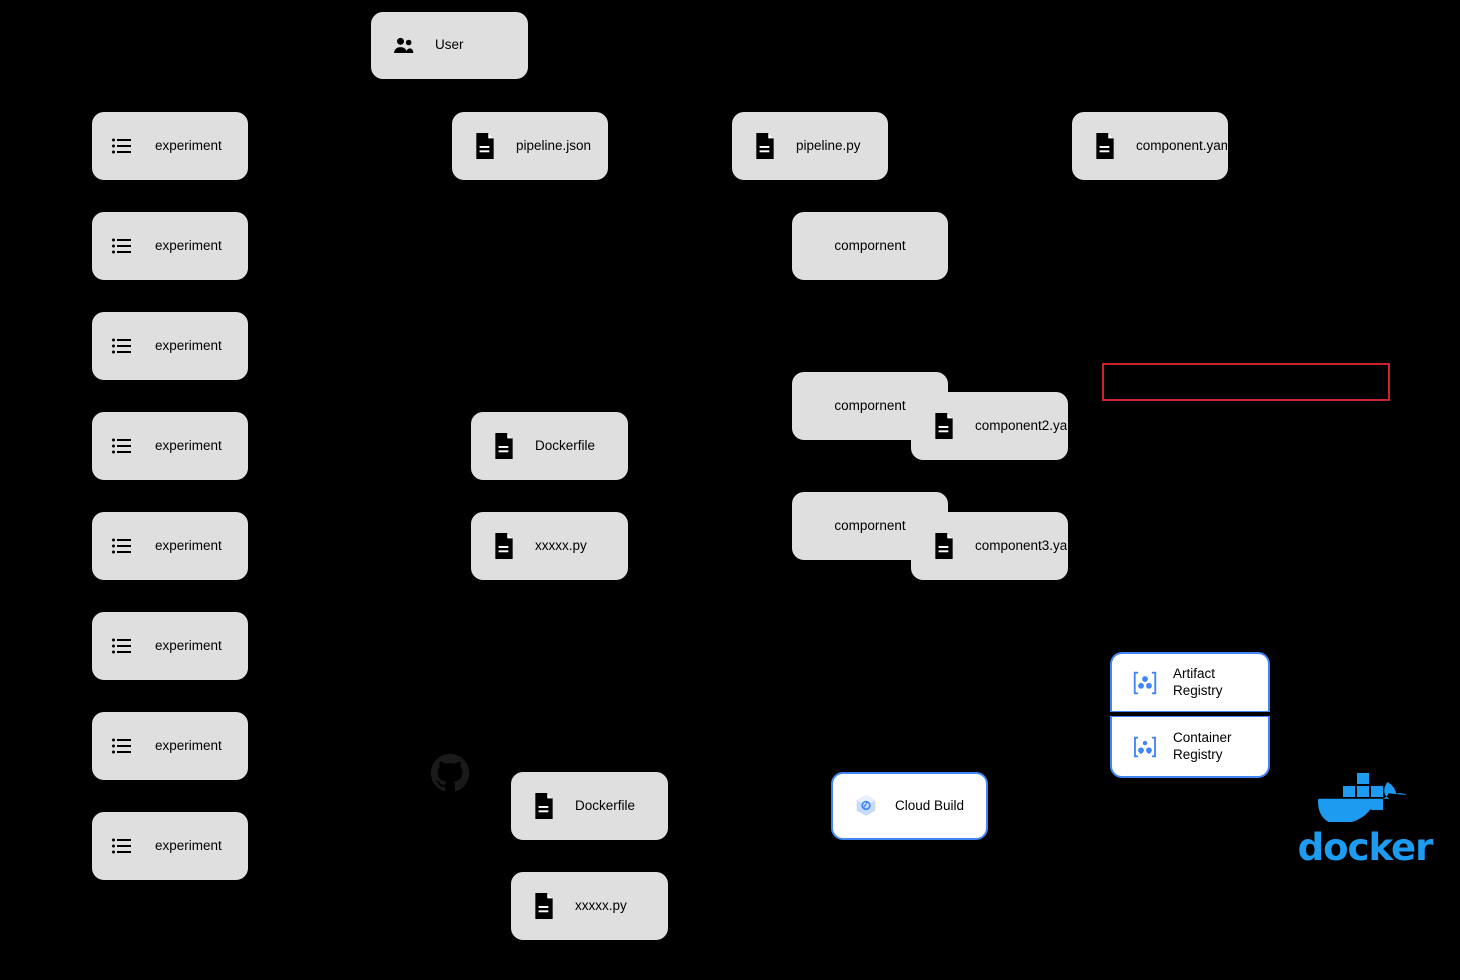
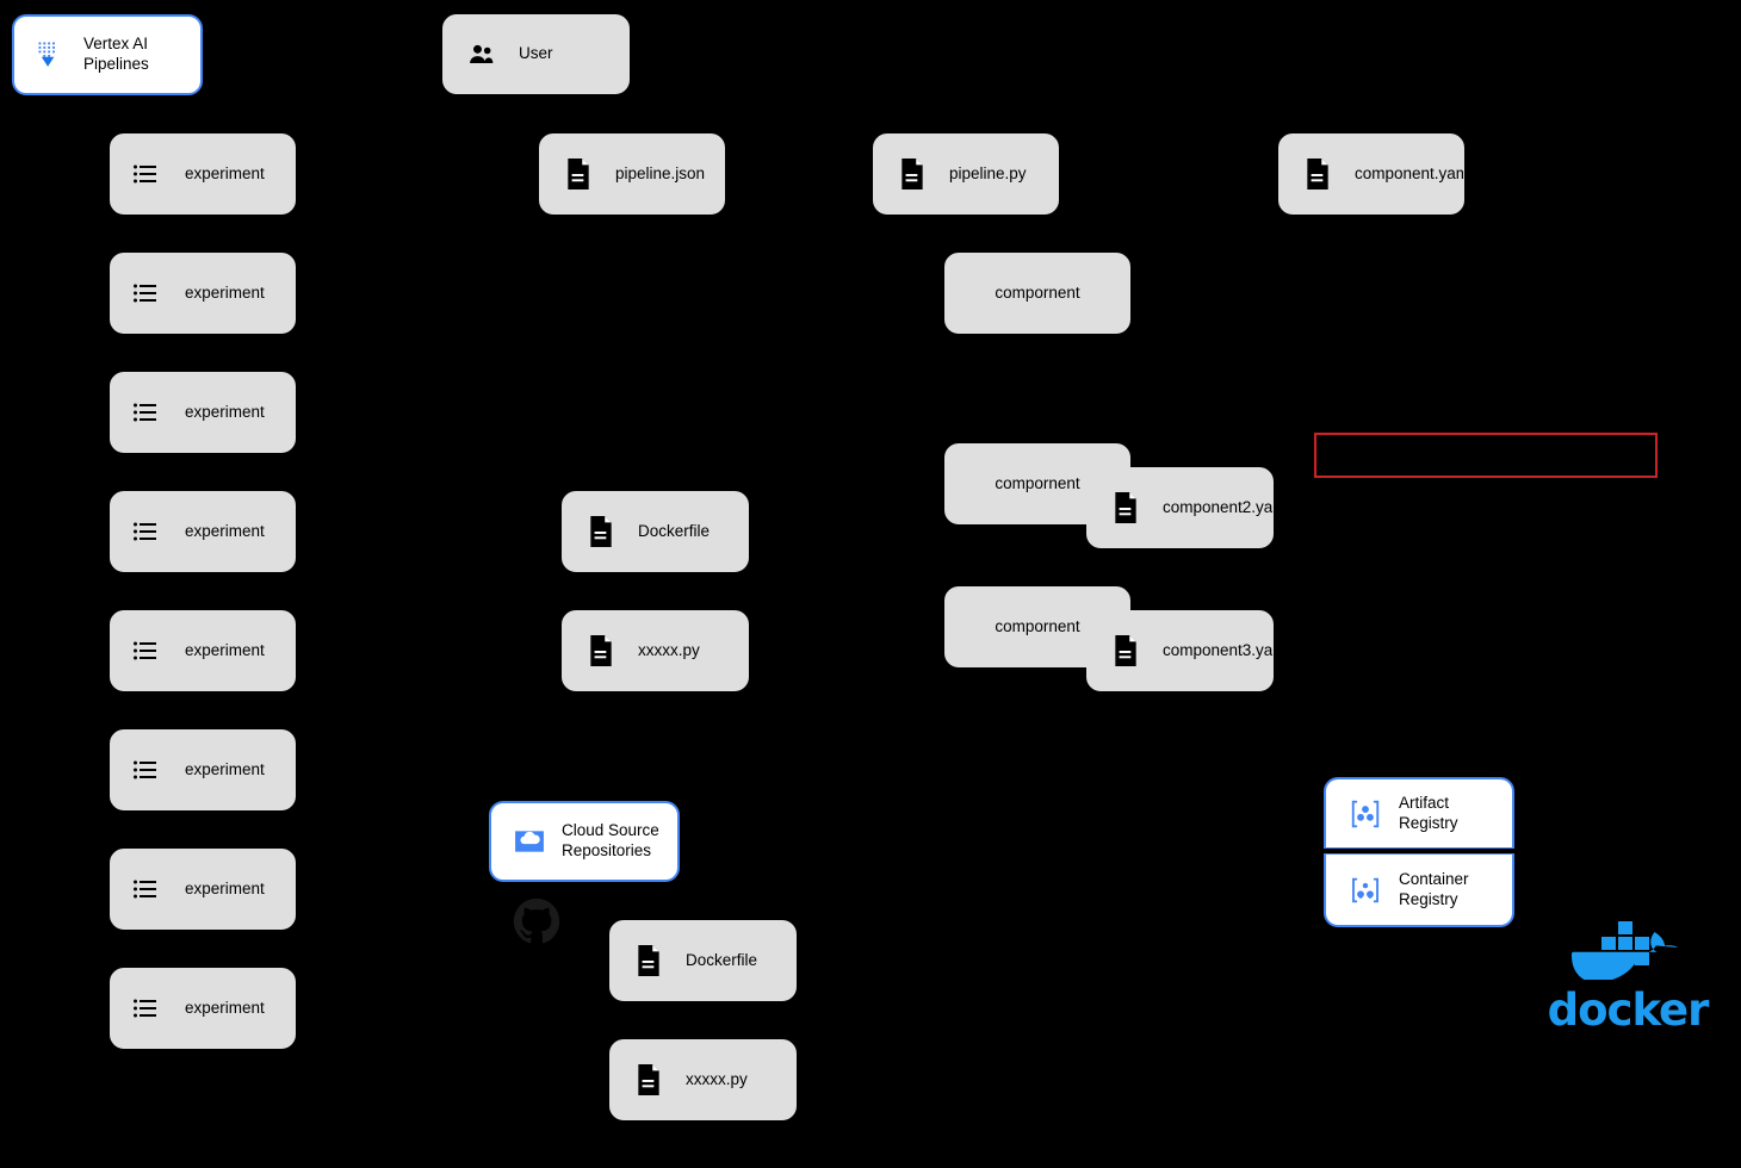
+ Vertex AI
+ Pipelines
  User
  experiment
  experiment
  experiment
  experiment
  experiment
  experiment
  experiment
  experiment
  pipeline.json
  pipeline.py
  component.yam
  compornent
  compornent
  component2.ya
  compornent
  component3.ya
  Dockerfile
  xxxxx.py
+ Cloud Source
+ Repositories
  Dockerfile
  xxxxx.py
- Cloud Build
  Artifact
  Registry
  Container
  Registry
  docker
